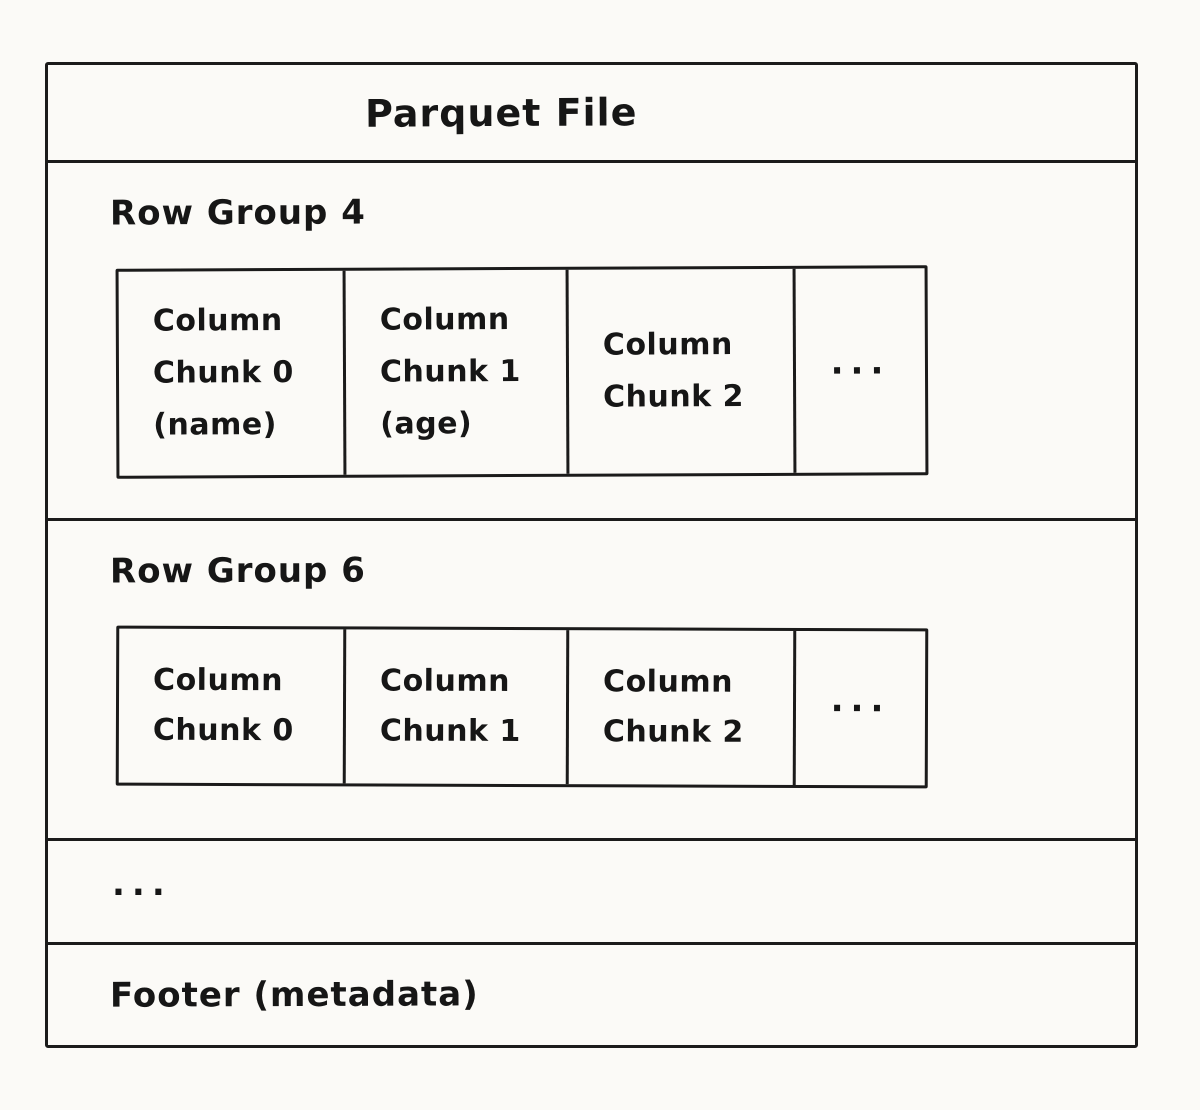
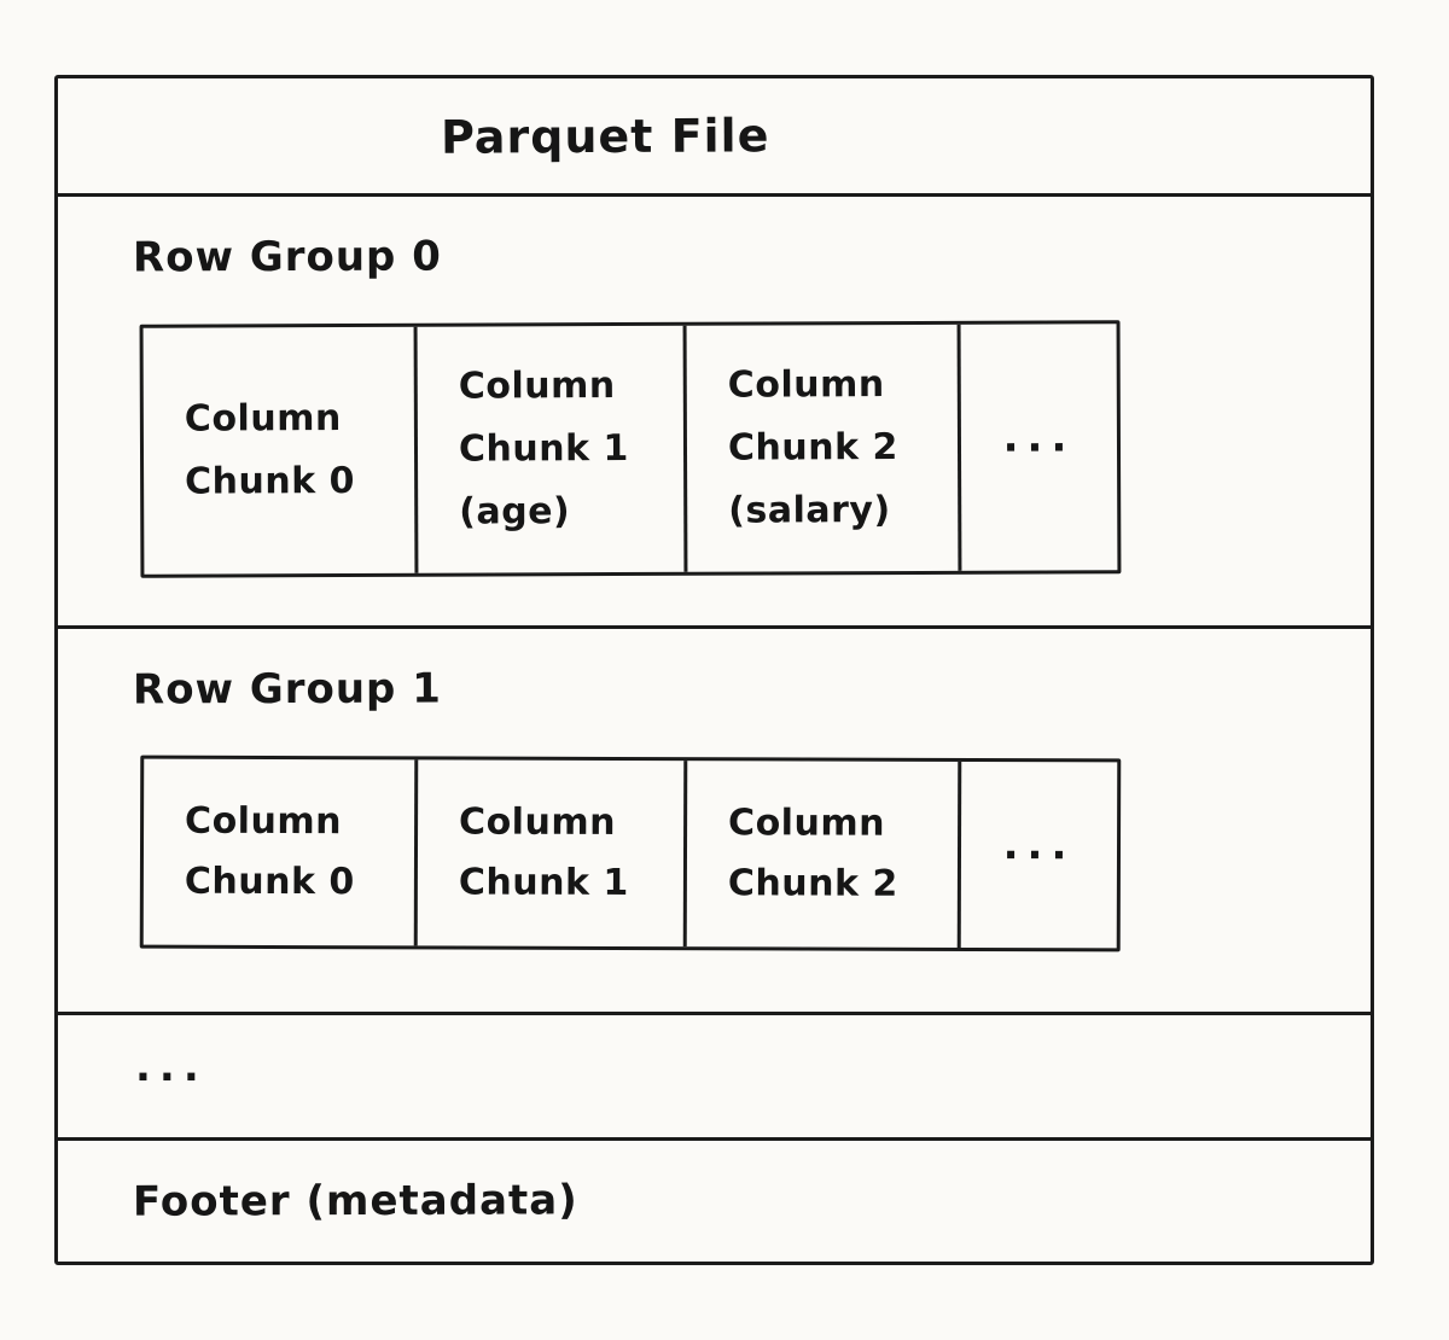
  Parquet File
- Row Group 4
+ Row Group 0
  Column
  Chunk 0
- (name)
  Column
  Chunk 1
  (age)
  Column
  Chunk 2
+ (salary)
  ...
- Row Group 6
+ Row Group 1
  Column
  Chunk 0
  Column
  Chunk 1
  Column
  Chunk 2
  ...
  ...
  Footer (metadata)
